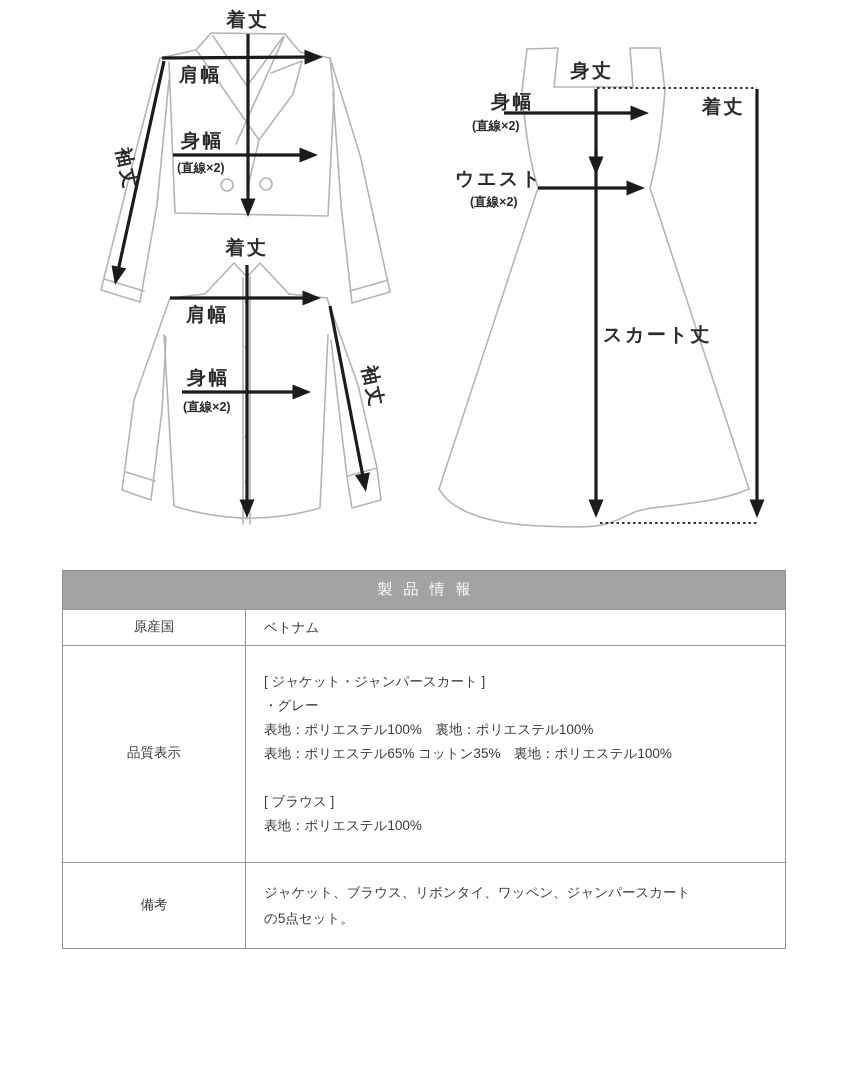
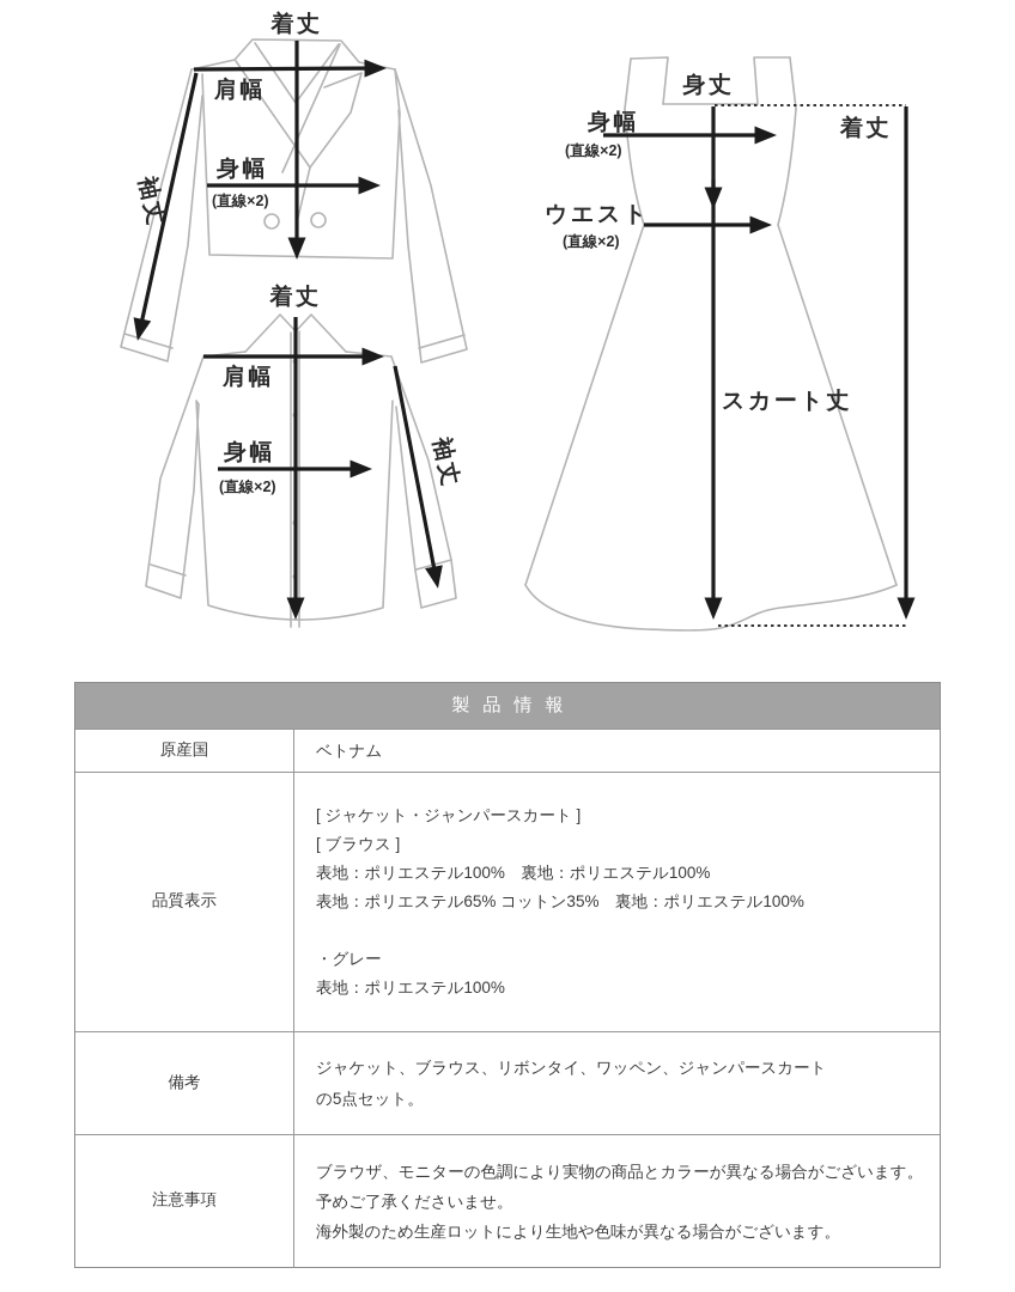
  着丈
  肩幅
  身幅
  (直線×2)
  着丈
  肩幅
  身幅
  (直線×2)
  身丈
  身幅
  (直線×2)
  ウエスト
  (直線×2)
  着丈
  スカート丈
  製品情報
  原産国
  ベトナム
  品質表示
  [ ジャケット・ジャンパースカート ]
- ・グレー
+ [ ブラウス ]
  表地：ポリエステル100% 裏地：ポリエステル100%
  表地：ポリエステル65% コットン35% 裏地：ポリエステル100%
- [ ブラウス ]
+ ・グレー
  表地：ポリエステル100%
  備考
  ジャケット、ブラウス、リボンタイ、ワッペン、ジャンパースカート
  の5点セット。
+ 注意事項
+ ブラウザ、モニターの色調により実物の商品とカラーが異なる場合がございます。
+ 予めご了承くださいませ。
+ 海外製のため生産ロットにより生地や色味が異なる場合がございます。
